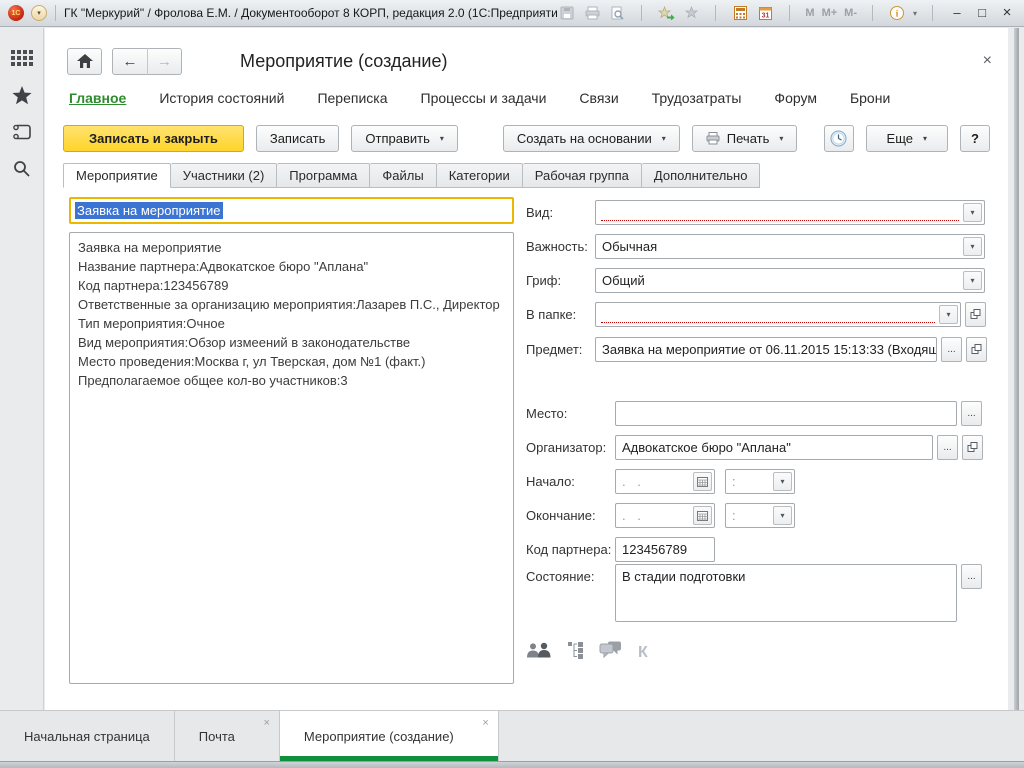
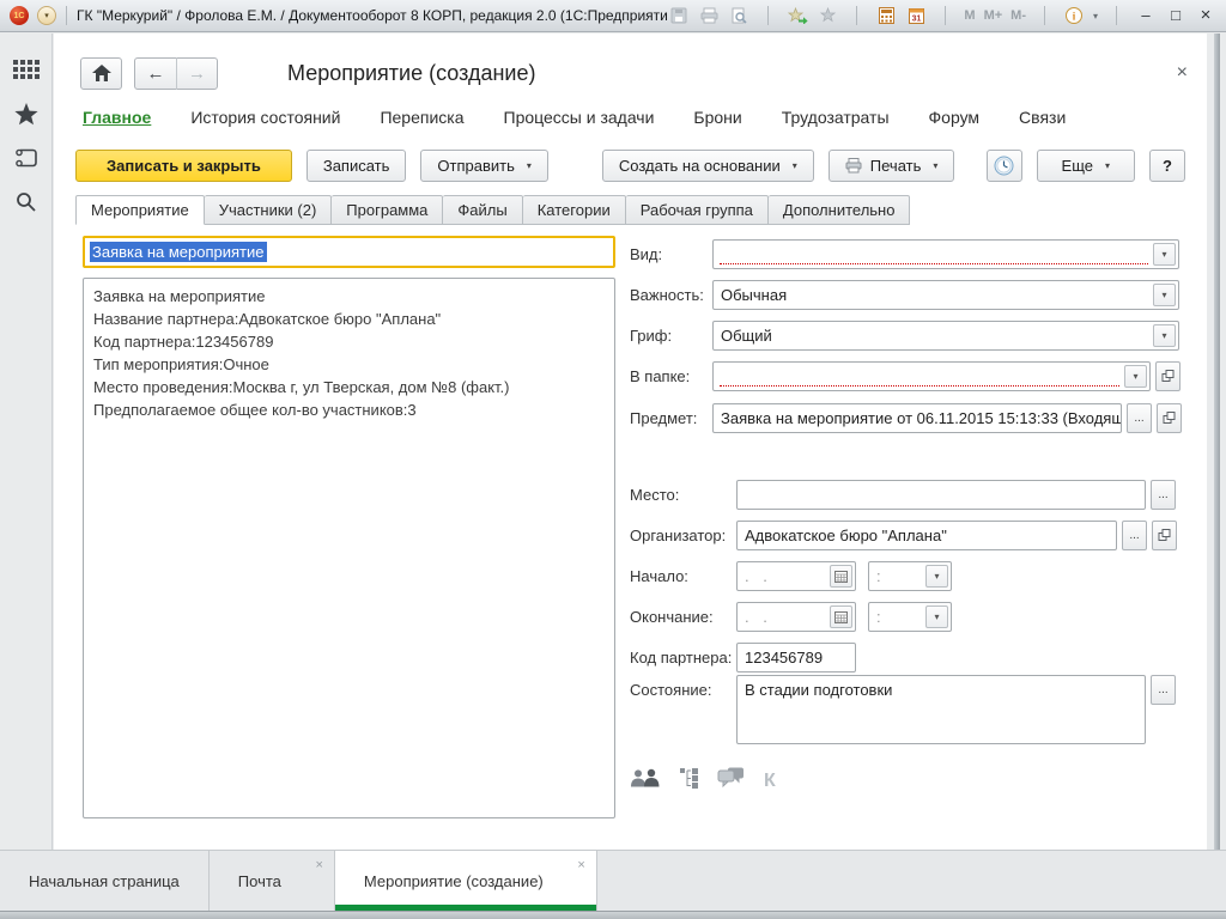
  ГК "Меркурий" / Фролова Е.М. / Документооборот 8 КОРП, редакция 2.0 (1С:Предприяти
  M
  M+
  M-
  i
  ▾
  –
  □
  ×
  ←
  →
  Мероприятие (создание)
  ×
  Главное
  История состояний
  Переписка
  Процессы и задачи
- Связи
+ Брони
  Трудозатраты
  Форум
- Брони
+ Связи
  Записать и закрыть
  Записать
  Отправить
  ▾
  Создать на основании
  ▾
  Печать
  ▾
  Еще
  ▾
  ?
  Мероприятие
  Участники (2)
  Программа
  Файлы
  Категории
  Рабочая группа
  Дополнительно
  Заявка на мероприятие
  Заявка на мероприятие
  Название партнера:Адвокатское бюро "Аплана"
  Код партнера:123456789
- Ответственные за организацию мероприятия:Лазарев П.С., Директор
  Тип мероприятия:Очное
- Вид мероприятия:Обзор измеений в законодательстве
- Место проведения:Москва г, ул Тверская, дом №1 (факт.)
+ Место проведения:Москва г, ул Тверская, дом №8 (факт.)
  Предполагаемое общее кол-во участников:3
  Вид:
  ▾
  Важность:
  Обычная
  ▾
  Гриф:
  Общий
  ▾
  В папке:
  ▾
  Предмет:
  Заявка на мероприятие от 06.11.2015 15:13:33 (Входящ
  ...
  Место:
  ...
  Организатор:
  Адвокатское бюро "Аплана"
  ...
  Начало:
  . .
  :
  ▾
  Окончание:
  . .
  :
  ▾
  Код партнера:
  123456789
  Состояние:
  В стадии подготовки
  ...
  К
  Начальная страница
  Почта
  ×
  Мероприятие (создание)
  ×
